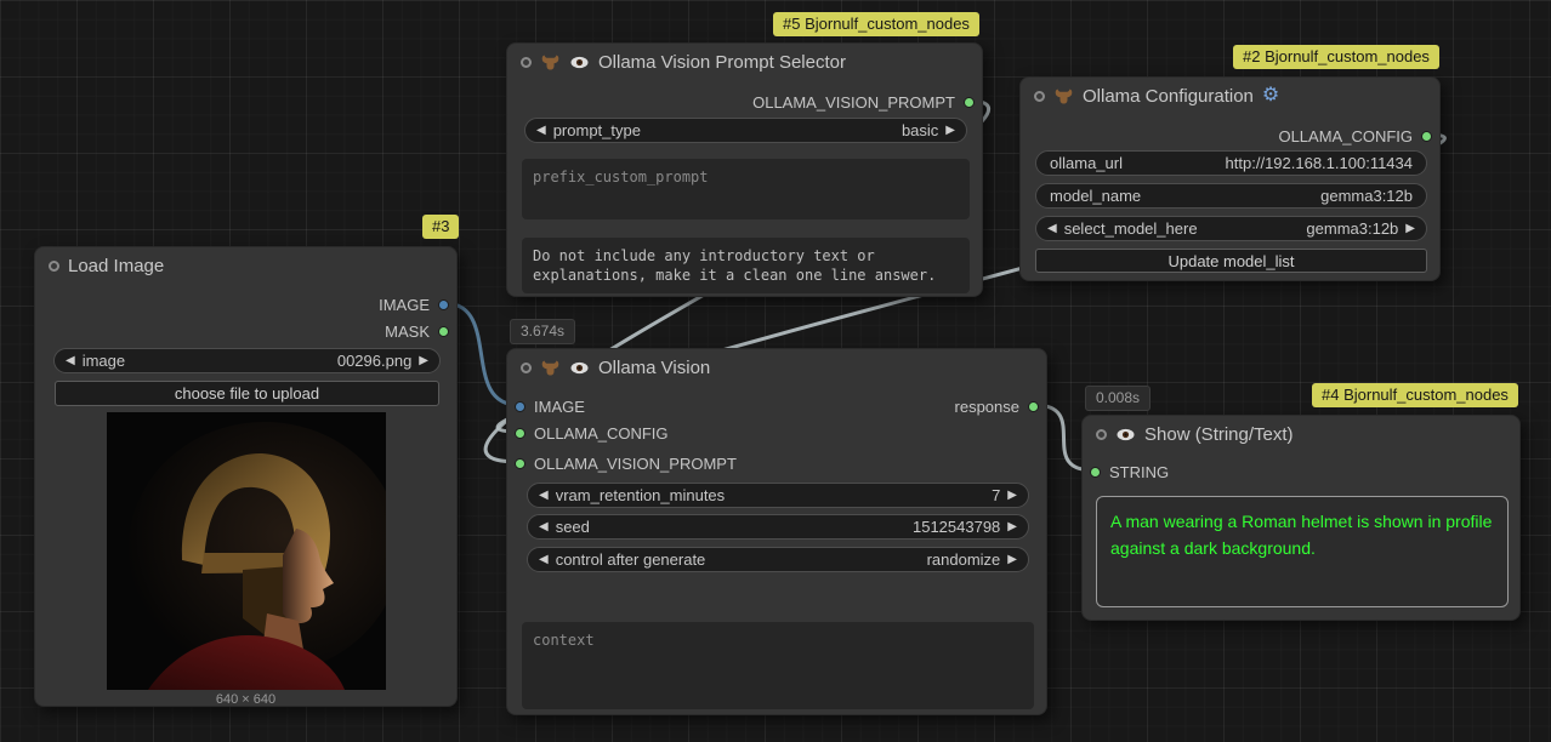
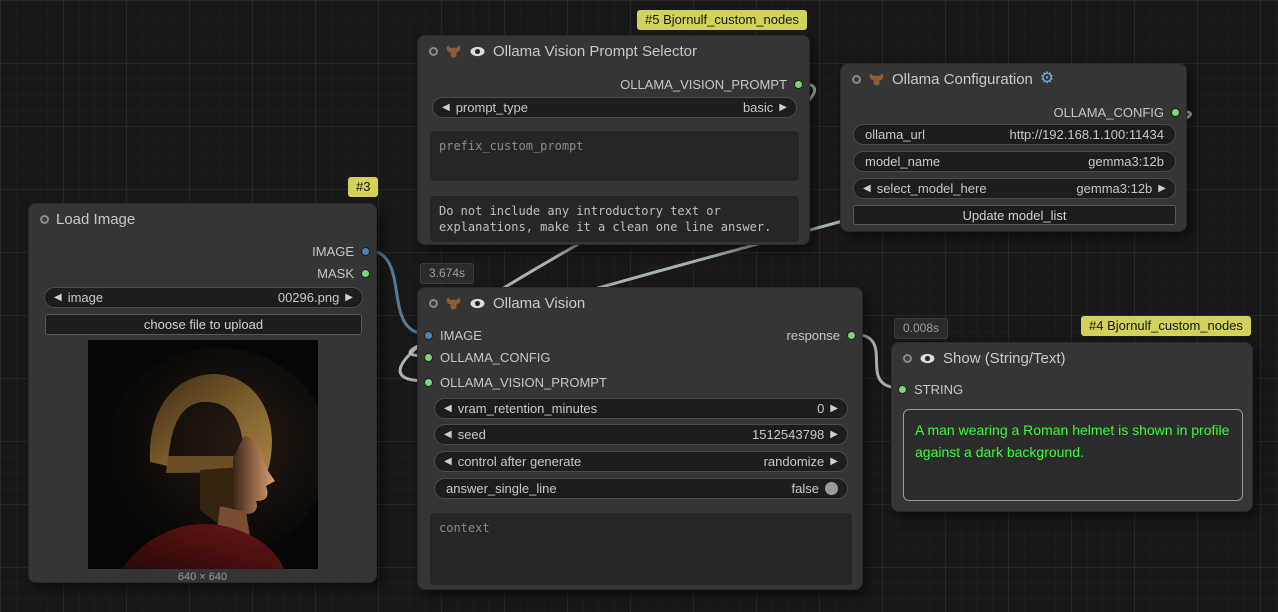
  #3
  #5 Bjornulf_custom_nodes
- #2 Bjornulf_custom_nodes
  #4 Bjornulf_custom_nodes
  3.674s
  0.008s
  Load Image
  IMAGE
  MASK
  ◀
  image
  00296.png
  ▶
  choose file to upload
  640 × 640
  Ollama Vision Prompt Selector
  OLLAMA_VISION_PROMPT
  ◀
  prompt_type
  basic
  ▶
  prefix_custom_prompt
  Do not include any introductory text or explanations, make it a clean one line answer.
  Ollama Configuration
  ⚙
  OLLAMA_CONFIG
  ollama_url
  http://192.168.1.100:11434
  model_name
  gemma3:12b
  ◀
  select_model_here
  gemma3:12b
  ▶
  Update model_list
  Ollama Vision
  IMAGE
  response
  OLLAMA_CONFIG
  OLLAMA_VISION_PROMPT
  ◀
  vram_retention_minutes
- 7
+ 0
  ▶
  ◀
  seed
  1512543798
  ▶
  ◀
  control after generate
  randomize
  ▶
+ answer_single_line
+ false
  context
  Show (String/Text)
  STRING
  A man wearing a Roman helmet is shown in profile against a dark background.
